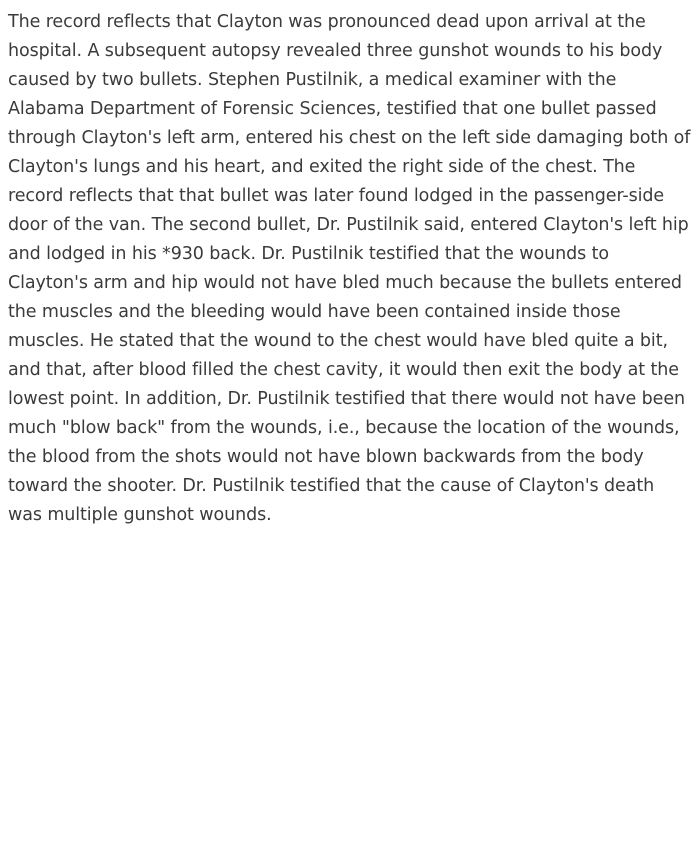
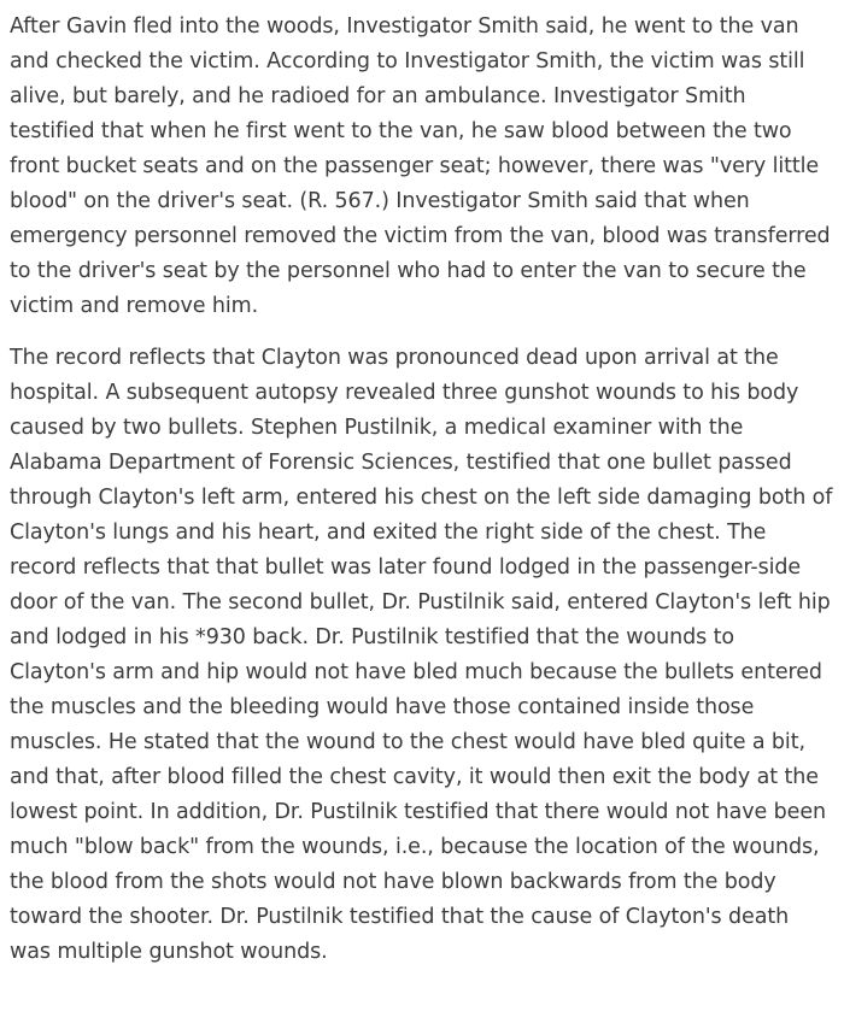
+ After Gavin fled into the woods, Investigator Smith said, he went to the van and checked the victim. According to Investigator Smith, the victim was still alive, but barely, and he radioed for an ambulance. Investigator Smith testified that when he first went to the van, he saw blood between the two front bucket seats and on the passenger seat; however, there was "very little blood" on the driver's seat. (R. 567.) Investigator Smith said that when emergency personnel removed the victim from the van, blood was transferred to the driver's seat by the personnel who had to enter the van to secure the victim and remove him.
- The record reflects that Clayton was pronounced dead upon arrival at the hospital. A subsequent autopsy revealed three gunshot wounds to his body caused by two bullets. Stephen Pustilnik, a medical examiner with the Alabama Department of Forensic Sciences, testified that one bullet passed through Clayton's left arm, entered his chest on the left side damaging both of Clayton's lungs and his heart, and exited the right side of the chest. The record reflects that that bullet was later found lodged in the passenger-side door of the van. The second bullet, Dr. Pustilnik said, entered Clayton's left hip and lodged in his *930 back. Dr. Pustilnik testified that the wounds to Clayton's arm and hip would not have bled much because the bullets entered the muscles and the bleeding would have been contained inside those muscles. He stated that the wound to the chest would have bled quite a bit, and that, after blood filled the chest cavity, it would then exit the body at the lowest point. In addition, Dr. Pustilnik testified that there would not have been much "blow back" from the wounds, i.e., because the location of the wounds, the blood from the shots would not have blown backwards from the body toward the shooter. Dr. Pustilnik testified that the cause of Clayton's death was multiple gunshot wounds.
+ The record reflects that Clayton was pronounced dead upon arrival at the hospital. A subsequent autopsy revealed three gunshot wounds to his body caused by two bullets. Stephen Pustilnik, a medical examiner with the Alabama Department of Forensic Sciences, testified that one bullet passed through Clayton's left arm, entered his chest on the left side damaging both of Clayton's lungs and his heart, and exited the right side of the chest. The record reflects that that bullet was later found lodged in the passenger-side door of the van. The second bullet, Dr. Pustilnik said, entered Clayton's left hip and lodged in his *930 back. Dr. Pustilnik testified that the wounds to Clayton's arm and hip would not have bled much because the bullets entered the muscles and the bleeding would have those contained inside those muscles. He stated that the wound to the chest would have bled quite a bit, and that, after blood filled the chest cavity, it would then exit the body at the lowest point. In addition, Dr. Pustilnik testified that there would not have been much "blow back" from the wounds, i.e., because the location of the wounds, the blood from the shots would not have blown backwards from the body toward the shooter. Dr. Pustilnik testified that the cause of Clayton's death was multiple gunshot wounds.
